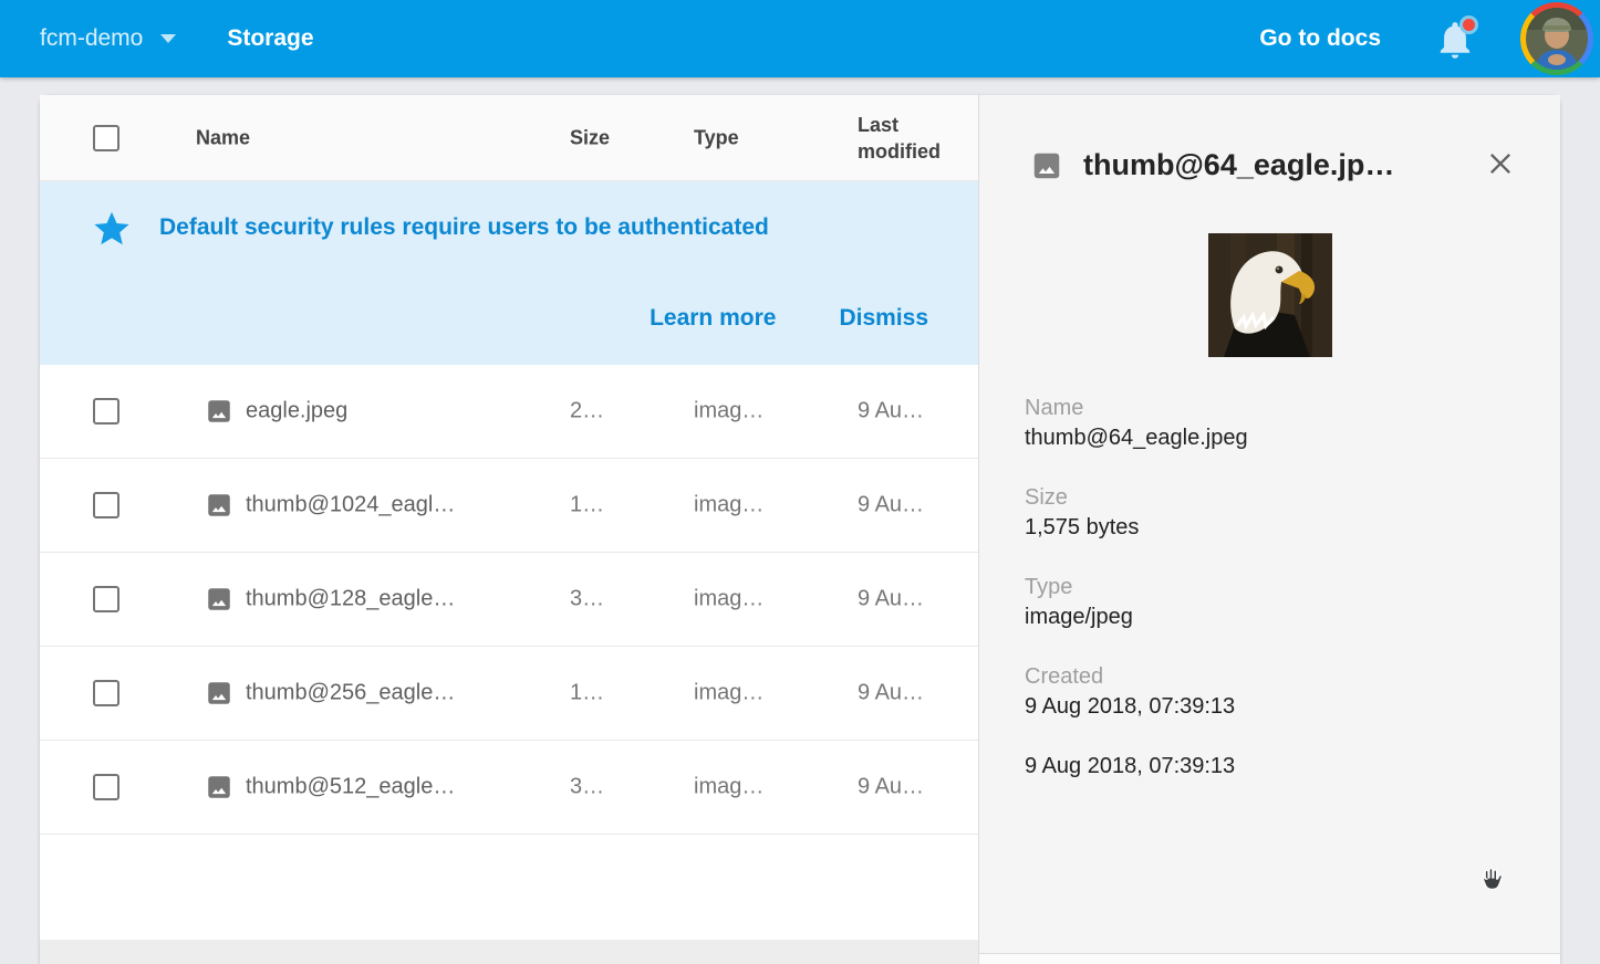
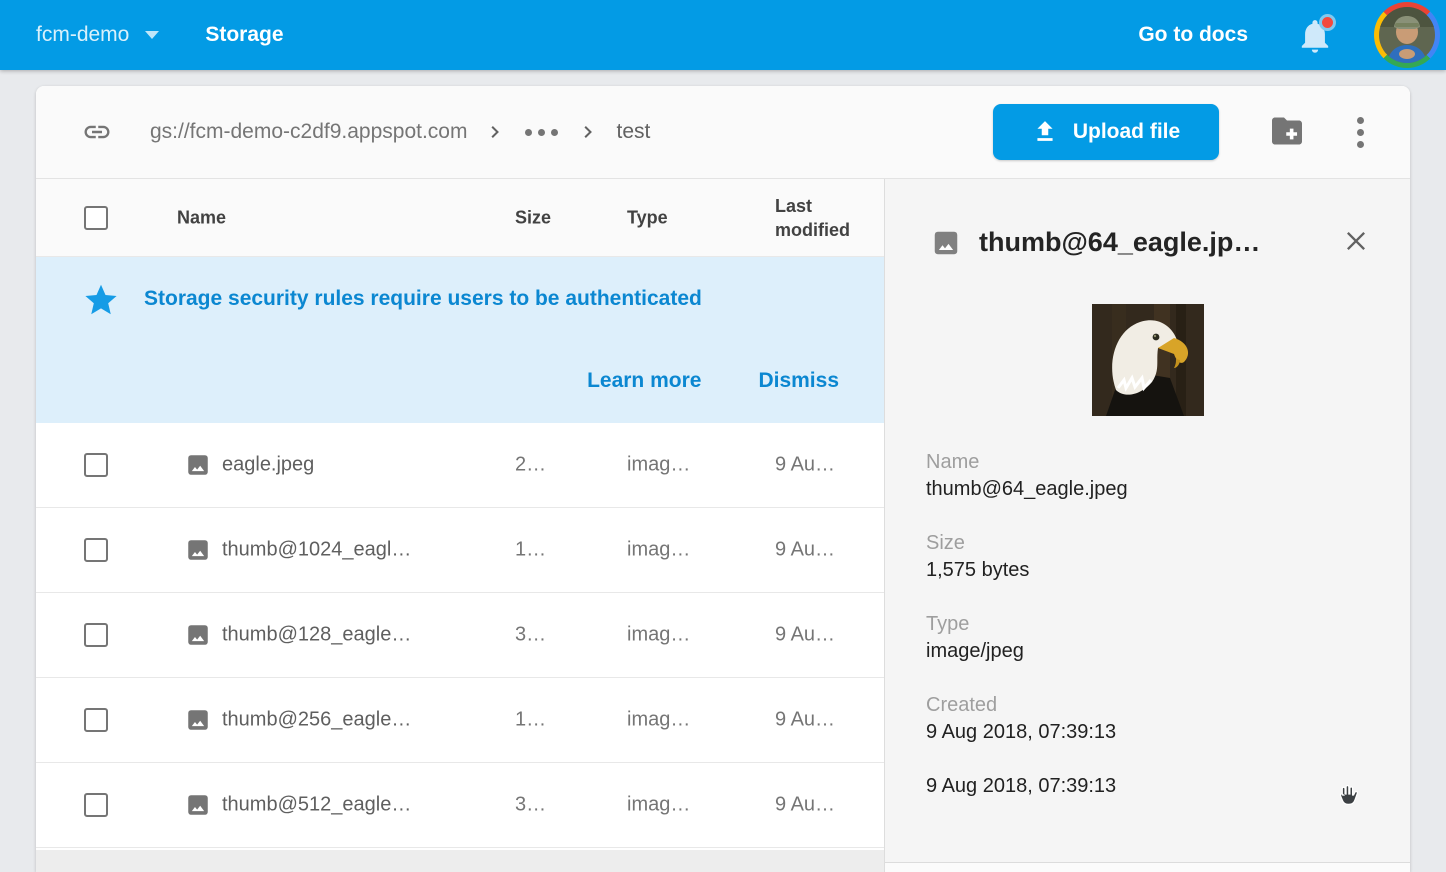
  fcm-demo
  Storage
  Go to docs
+ gs://fcm-demo-c2df9.appspot.com
+ test
+ Upload file
  Name
  Size
  Type
  Last modified
- Default security rules require users to be authenticated
+ Storage security rules require users to be authenticated
  Learn more
  Dismiss
  eagle.jpeg
  2…
  imag…
  9 Au…
  thumb@1024_eagl…
  1…
  imag…
  9 Au…
  thumb@128_eagle…
  3…
  imag…
  9 Au…
  thumb@256_eagle…
  1…
  imag…
  9 Au…
  thumb@512_eagle…
  3…
  imag…
  9 Au…
  thumb@64_eagle.jp…
  Name
  thumb@64_eagle.jpeg
  Size
  1,575 bytes
  Type
  image/jpeg
  Created
  9 Aug 2018, 07:39:13
  9 Aug 2018, 07:39:13
